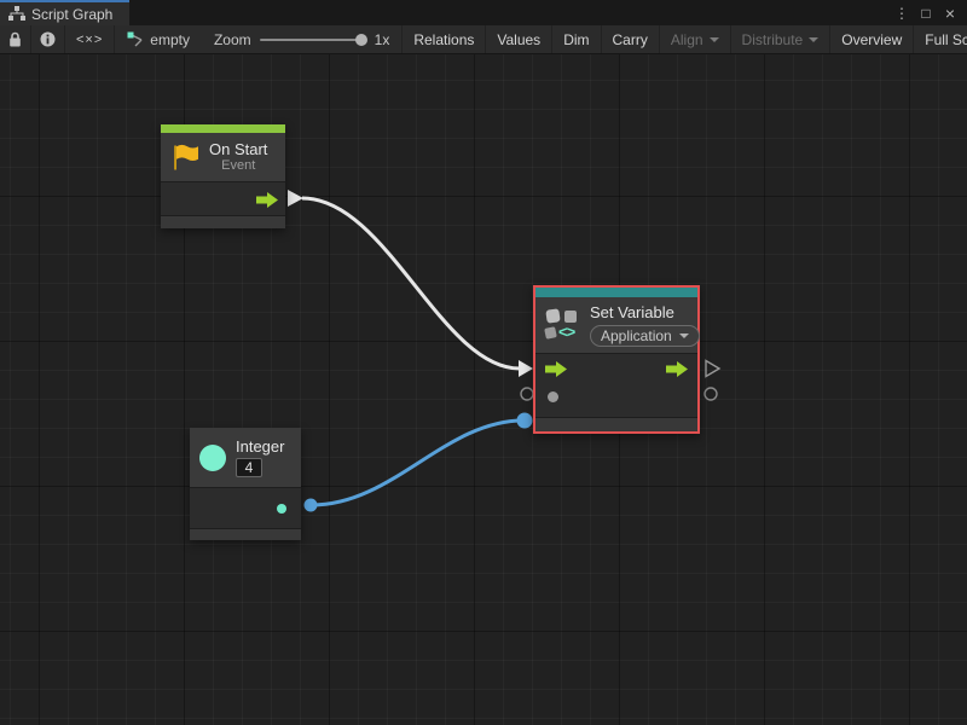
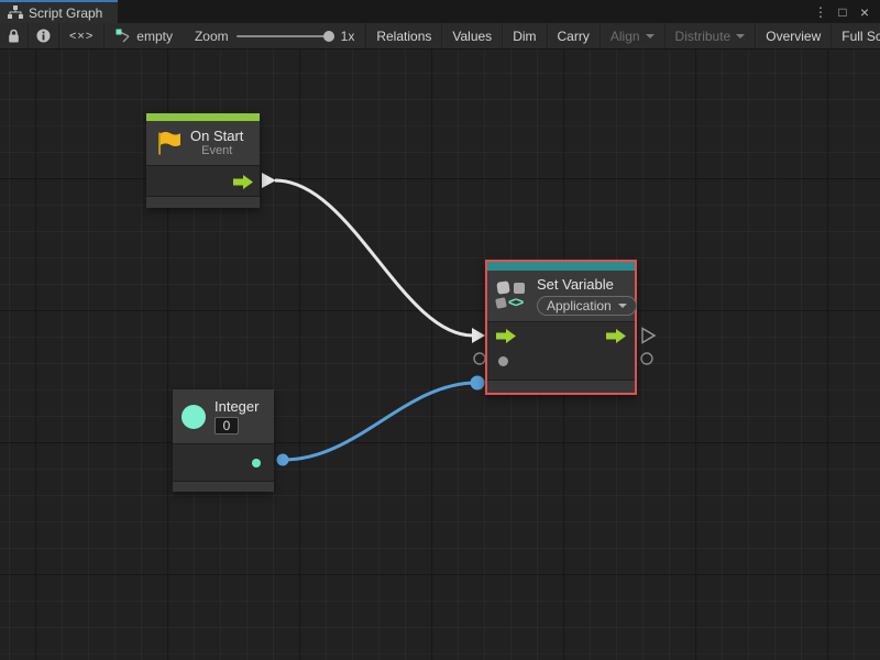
  Script Graph
  ⋮
  □
  ×
  <×>
  empty
  Zoom
  1x
  Relations
  Values
  Dim
  Carry
  Align
  Distribute
  Overview
  On Start
  Event
  <>
  Set Variable
  Application
  Integer
- 4
+ 0
